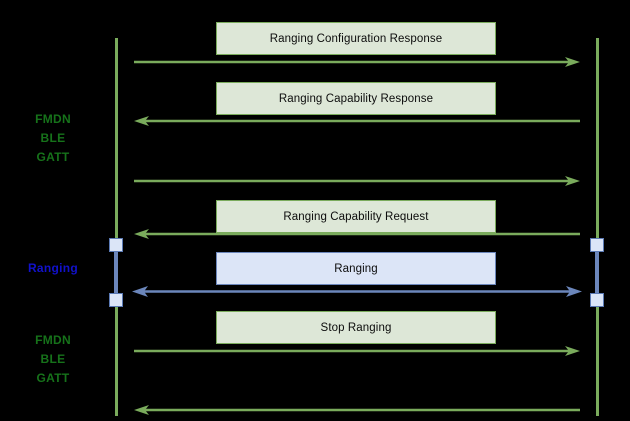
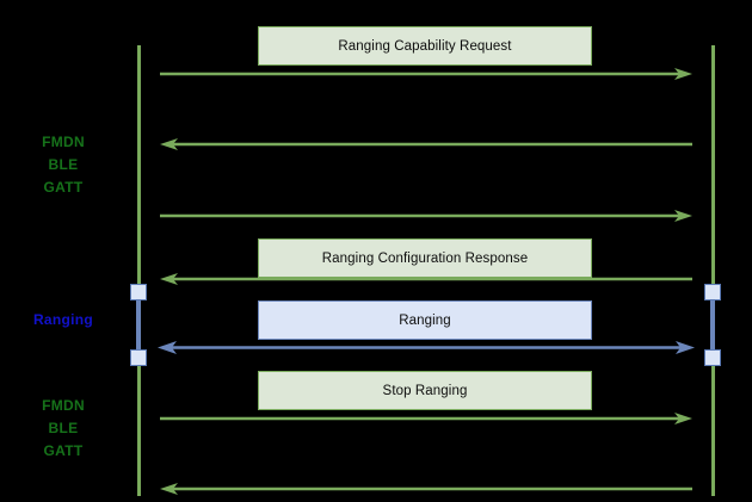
  FMDN
  BLE
  GATT
  Ranging
  FMDN
  BLE
  GATT
- Ranging Configuration Response
+ Ranging Capability Request
- Ranging Capability Response
- Ranging Capability Request
+ Ranging Configuration Response
  Ranging
  Stop Ranging
